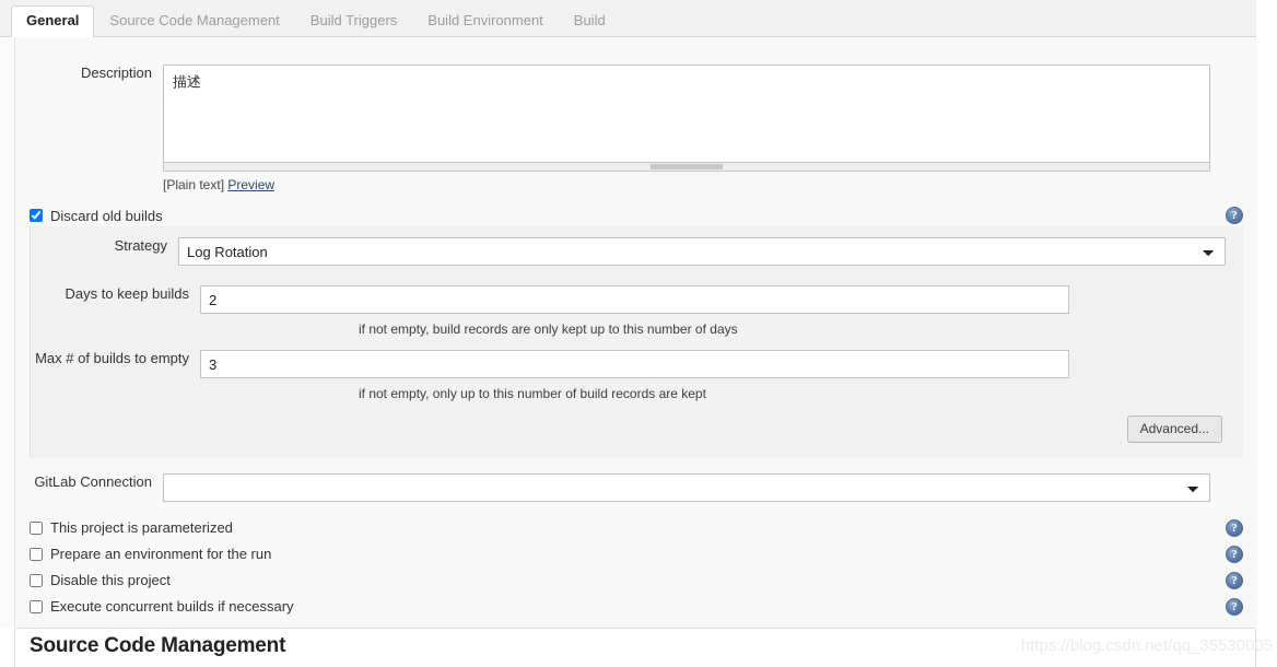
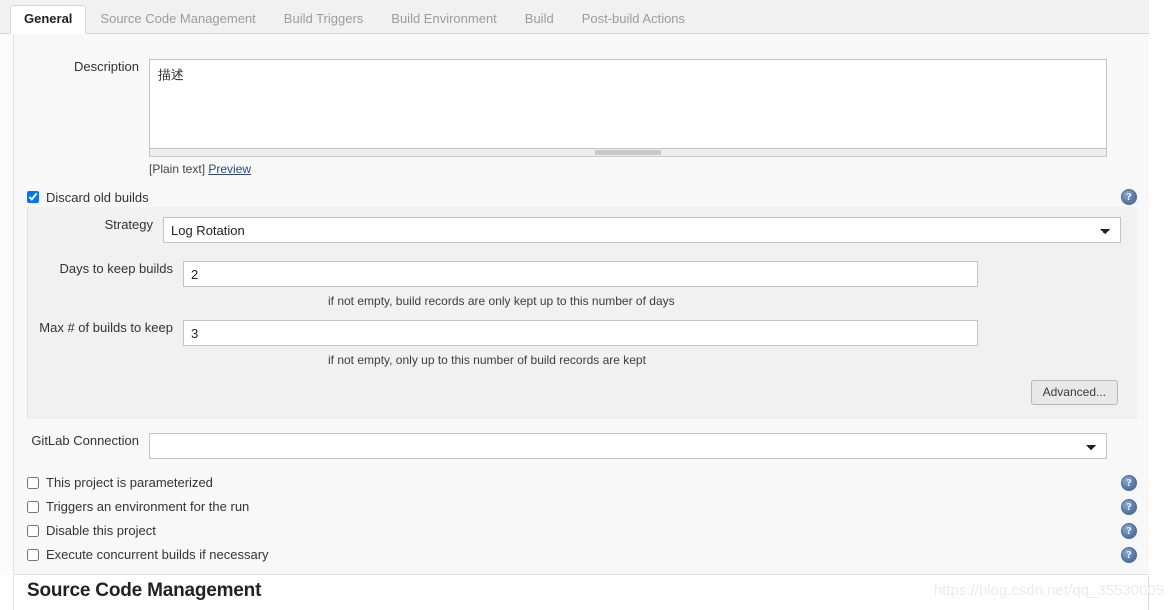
  General
  Source Code Management
  Build Triggers
  Build Environment
  Build
+ Post-build Actions
  Description
  描述
  [Plain text] Preview
  Discard old builds
  ?
  Strategy
  Log Rotation
  Days to keep builds
  2
  if not empty, build records are only kept up to this number of days
- Max # of builds to empty
+ Max # of builds to keep
  3
  if not empty, only up to this number of build records are kept
  Advanced...
  GitLab Connection
  This project is parameterized
  ?
- Prepare an environment for the run
+ Triggers an environment for the run
  ?
  Disable this project
  ?
  Execute concurrent builds if necessary
  ?
  Source Code Management
  https://blog.csdn.net/qq_35530005
